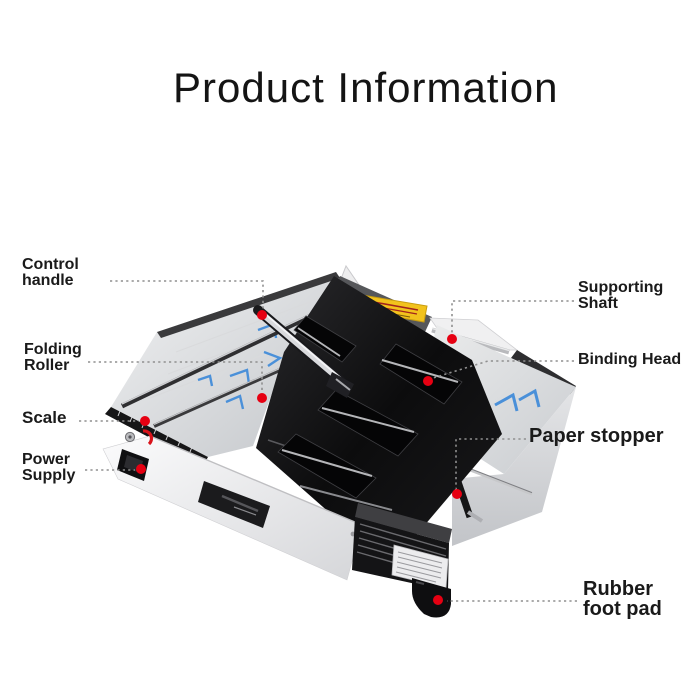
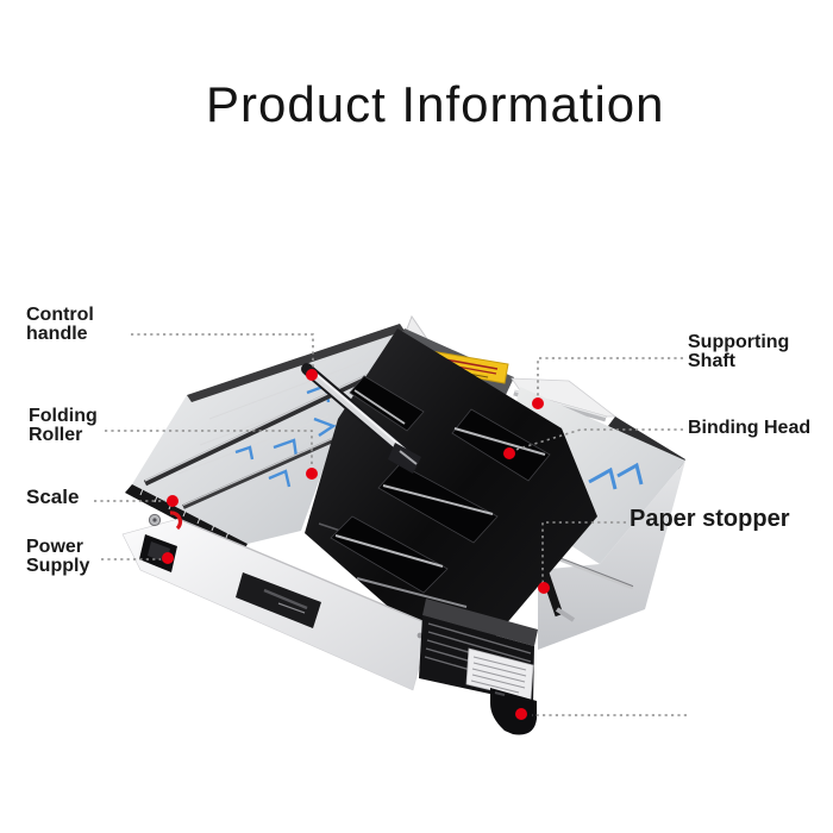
  Product Information
  Control
  handle
  Folding
  Roller
  Scale
  Power
  Supply
  Supporting
  Shaft
  Binding Head
  Paper stopper
- Rubber
- foot pad
